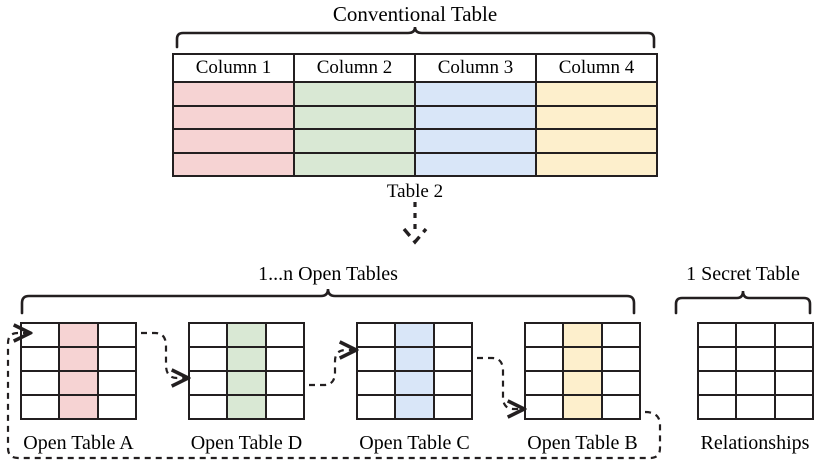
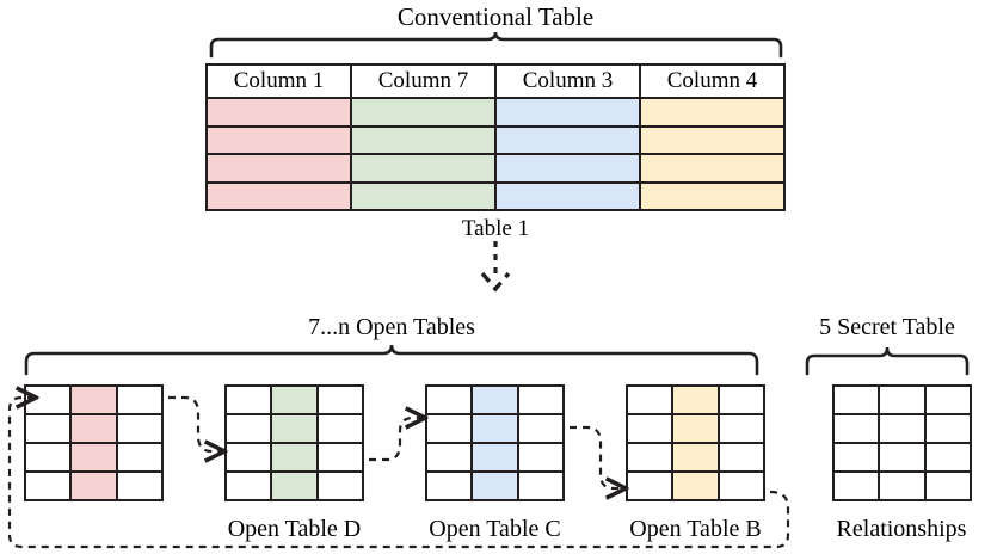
  Conventional Table
  Column 1
- Column 2
+ Column 7
  Column 3
  Column 4
- Table 2
+ Table 1
- 1...n Open Tables
+ 7...n Open Tables
- 1 Secret Table
+ 5 Secret Table
- Open Table A
  Open Table D
  Open Table C
  Open Table B
  Relationships
